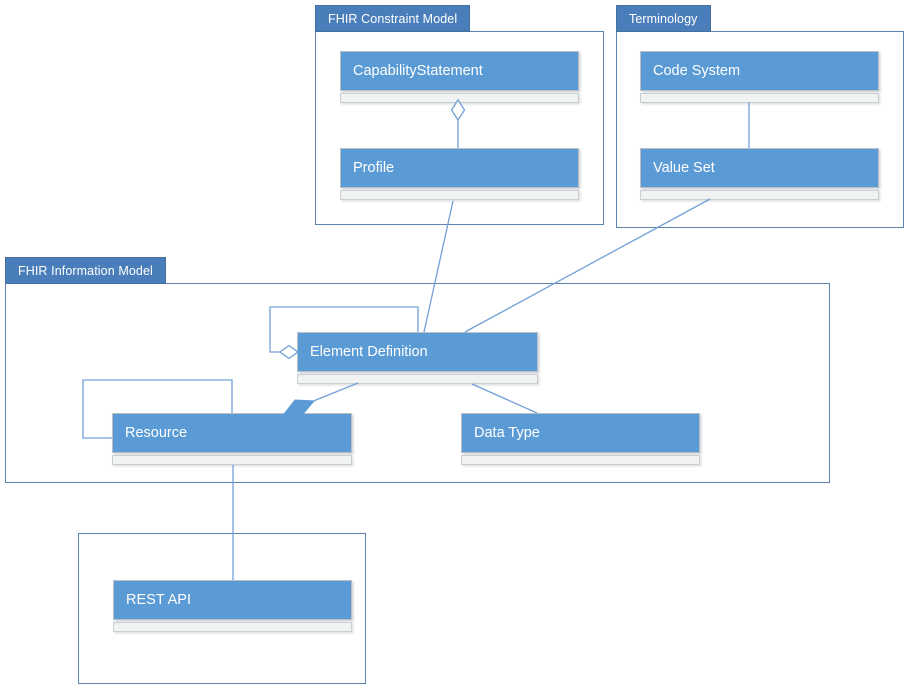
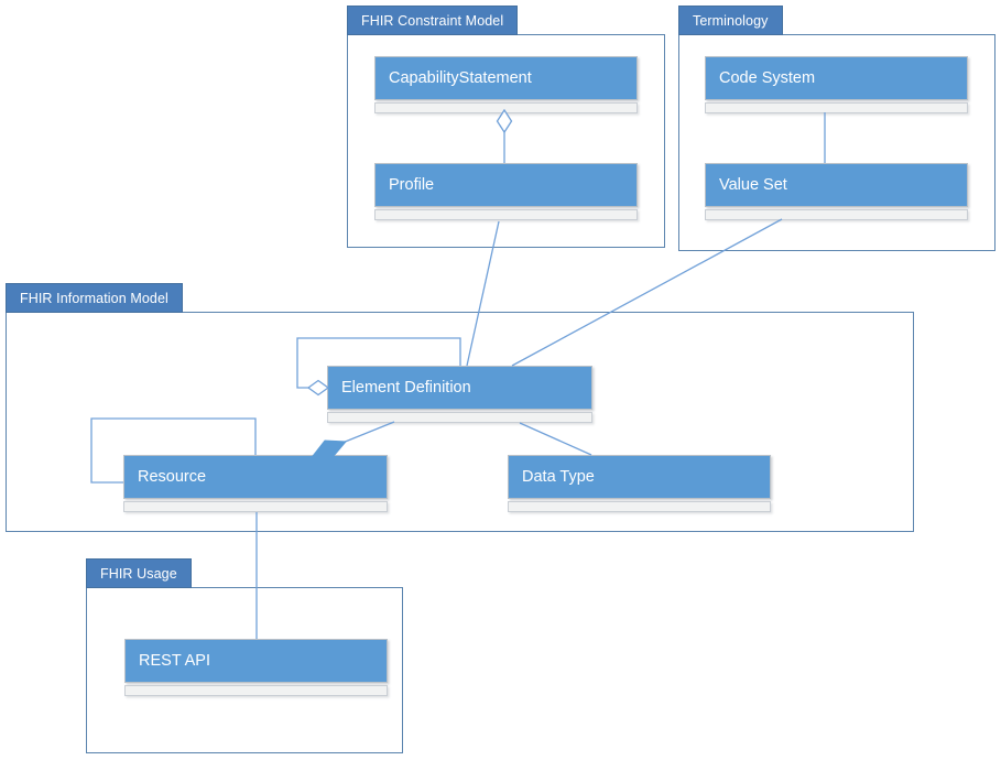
  FHIR Constraint Model
  Terminology
  FHIR Information Model
+ FHIR Usage
  CapabilityStatement
  Profile
  Code System
  Value Set
  Element Definition
  Resource
  Data Type
  REST API
